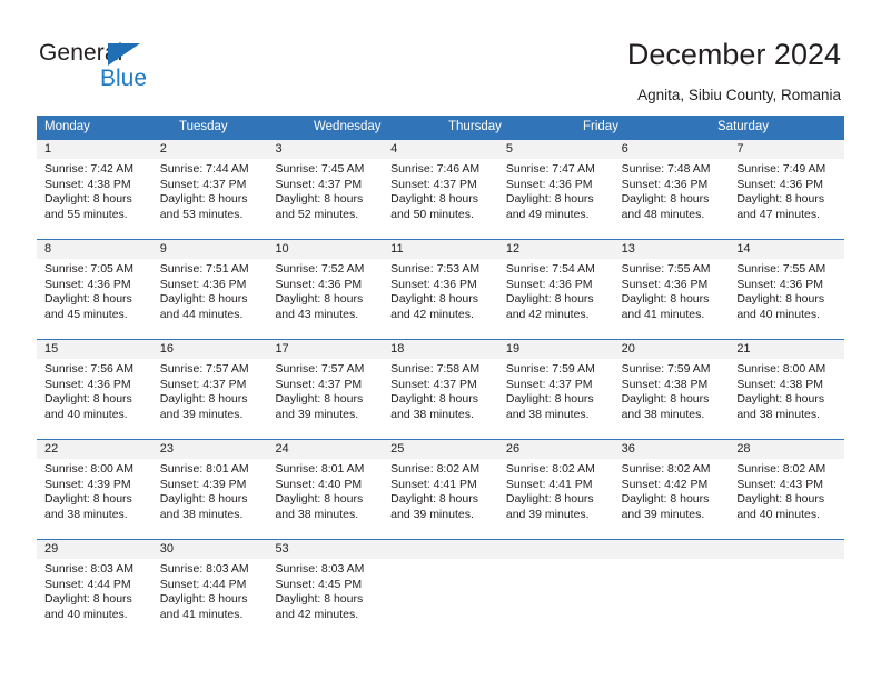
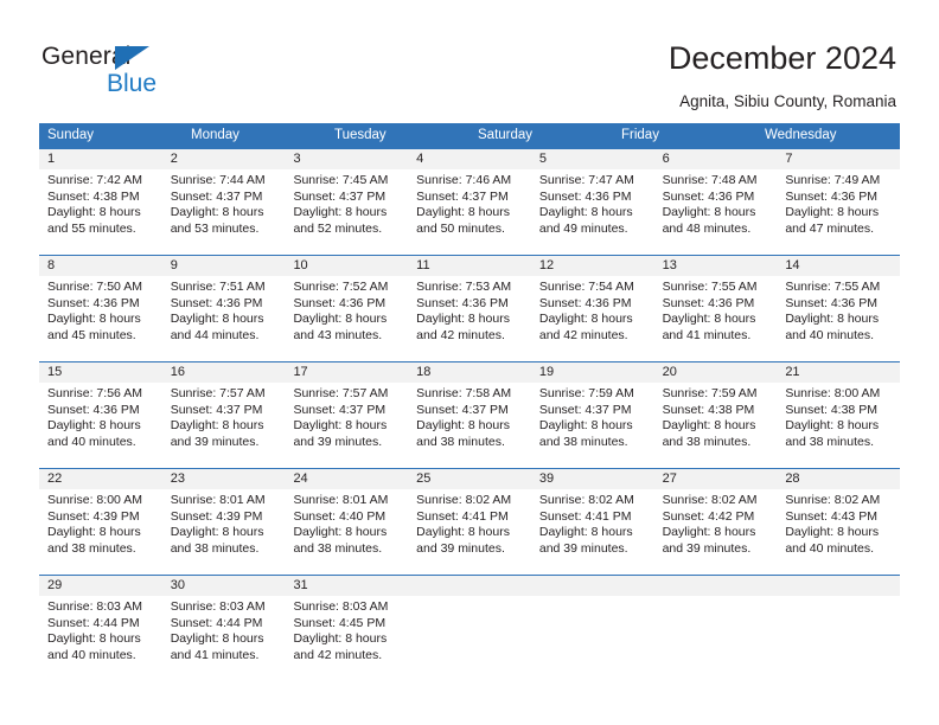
  General
  Blue
  December 2024
  Agnita, Sibiu County, Romania
+ Sunday
  Monday
  Tuesday
- Wednesday
+ Saturday
- Thursday
  Friday
- Saturday
+ Wednesday
  1
  2
  3
  4
  5
  6
  7
  Sunrise: 7:42 AM
  Sunset: 4:38 PM
  Daylight: 8 hours
  and 55 minutes.
  Sunrise: 7:44 AM
  Sunset: 4:37 PM
  Daylight: 8 hours
  and 53 minutes.
  Sunrise: 7:45 AM
  Sunset: 4:37 PM
  Daylight: 8 hours
  and 52 minutes.
  Sunrise: 7:46 AM
  Sunset: 4:37 PM
  Daylight: 8 hours
  and 50 minutes.
  Sunrise: 7:47 AM
  Sunset: 4:36 PM
  Daylight: 8 hours
  and 49 minutes.
  Sunrise: 7:48 AM
  Sunset: 4:36 PM
  Daylight: 8 hours
  and 48 minutes.
  Sunrise: 7:49 AM
  Sunset: 4:36 PM
  Daylight: 8 hours
  and 47 minutes.
  8
  9
  10
  11
  12
  13
  14
- Sunrise: 7:05 AM
+ Sunrise: 7:50 AM
  Sunset: 4:36 PM
  Daylight: 8 hours
  and 45 minutes.
  Sunrise: 7:51 AM
  Sunset: 4:36 PM
  Daylight: 8 hours
  and 44 minutes.
  Sunrise: 7:52 AM
  Sunset: 4:36 PM
  Daylight: 8 hours
  and 43 minutes.
  Sunrise: 7:53 AM
  Sunset: 4:36 PM
  Daylight: 8 hours
  and 42 minutes.
  Sunrise: 7:54 AM
  Sunset: 4:36 PM
  Daylight: 8 hours
  and 42 minutes.
  Sunrise: 7:55 AM
  Sunset: 4:36 PM
  Daylight: 8 hours
  and 41 minutes.
  Sunrise: 7:55 AM
  Sunset: 4:36 PM
  Daylight: 8 hours
  and 40 minutes.
  15
  16
  17
  18
  19
  20
  21
  Sunrise: 7:56 AM
  Sunset: 4:36 PM
  Daylight: 8 hours
  and 40 minutes.
  Sunrise: 7:57 AM
  Sunset: 4:37 PM
  Daylight: 8 hours
  and 39 minutes.
  Sunrise: 7:57 AM
  Sunset: 4:37 PM
  Daylight: 8 hours
  and 39 minutes.
  Sunrise: 7:58 AM
  Sunset: 4:37 PM
  Daylight: 8 hours
  and 38 minutes.
  Sunrise: 7:59 AM
  Sunset: 4:37 PM
  Daylight: 8 hours
  and 38 minutes.
  Sunrise: 7:59 AM
  Sunset: 4:38 PM
  Daylight: 8 hours
  and 38 minutes.
  Sunrise: 8:00 AM
  Sunset: 4:38 PM
  Daylight: 8 hours
  and 38 minutes.
  22
  23
  24
  25
- 26
+ 39
- 36
+ 27
  28
  Sunrise: 8:00 AM
  Sunset: 4:39 PM
  Daylight: 8 hours
  and 38 minutes.
  Sunrise: 8:01 AM
  Sunset: 4:39 PM
  Daylight: 8 hours
  and 38 minutes.
  Sunrise: 8:01 AM
  Sunset: 4:40 PM
  Daylight: 8 hours
  and 38 minutes.
  Sunrise: 8:02 AM
  Sunset: 4:41 PM
  Daylight: 8 hours
  and 39 minutes.
  Sunrise: 8:02 AM
  Sunset: 4:41 PM
  Daylight: 8 hours
  and 39 minutes.
  Sunrise: 8:02 AM
  Sunset: 4:42 PM
  Daylight: 8 hours
  and 39 minutes.
  Sunrise: 8:02 AM
  Sunset: 4:43 PM
  Daylight: 8 hours
  and 40 minutes.
  29
  30
- 53
+ 31
  Sunrise: 8:03 AM
  Sunset: 4:44 PM
  Daylight: 8 hours
  and 40 minutes.
  Sunrise: 8:03 AM
  Sunset: 4:44 PM
  Daylight: 8 hours
  and 41 minutes.
  Sunrise: 8:03 AM
  Sunset: 4:45 PM
  Daylight: 8 hours
  and 42 minutes.
